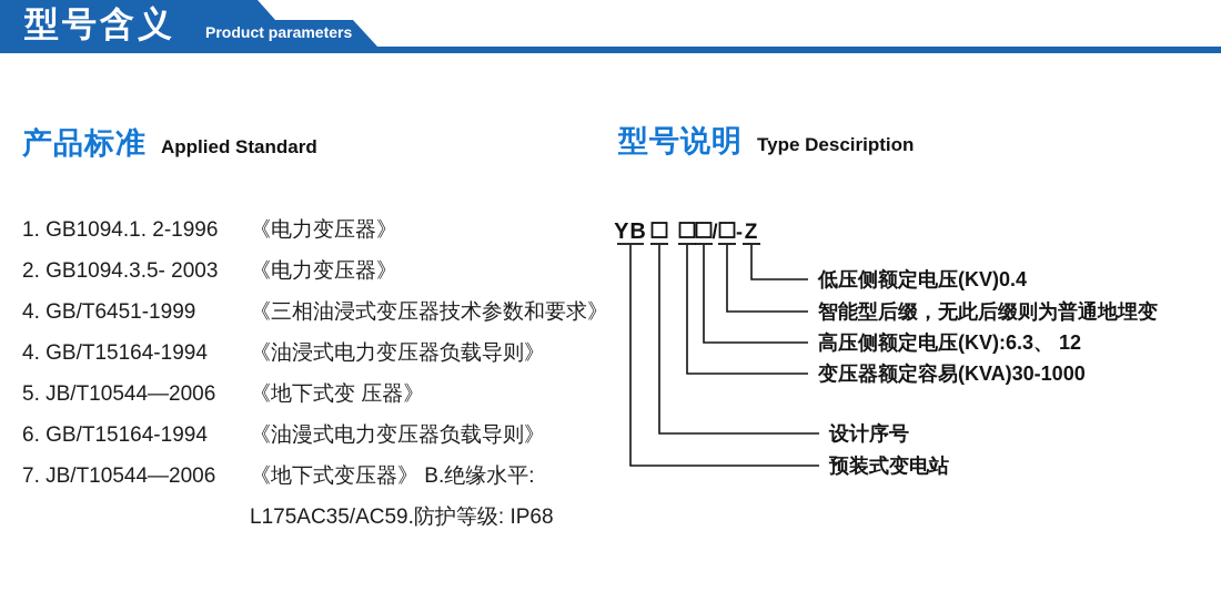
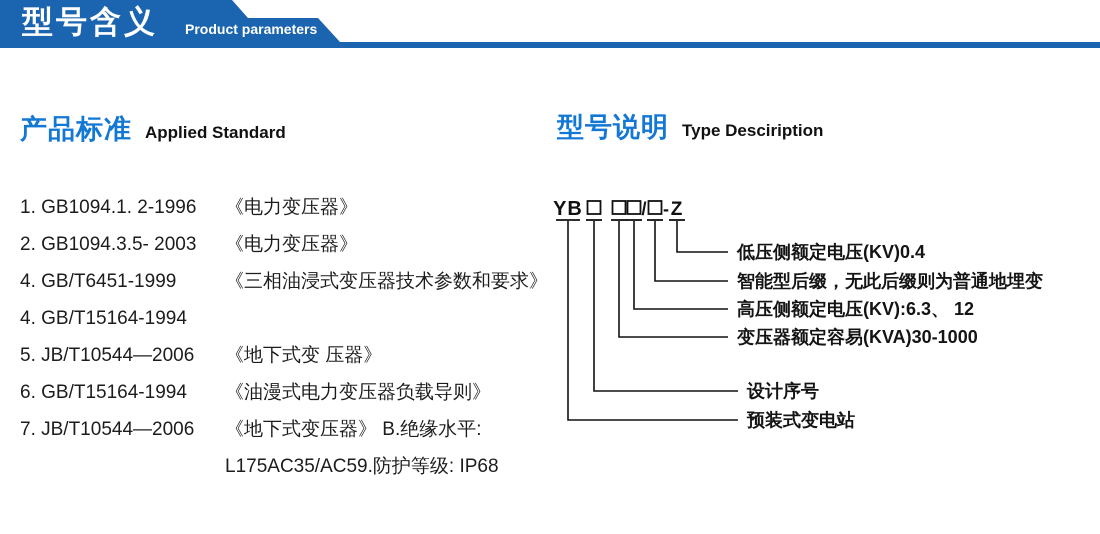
  型号含义
  Product parameters
  产品标准
  Applied Standard
  1. GB1094.1. 2-1996
  《电力变压器》
  2. GB1094.3.5- 2003
  《电力变压器》
  4. GB/T6451-1999
  《三相油浸式变压器技术参数和要求》
  4. GB/T15164-1994
- 《油浸式电力变压器负载导则》
  5. JB/T10544—2006
  《地下式变 压器》
  6. GB/T15164-1994
  《油漫式电力变压器负载导则》
  7. JB/T10544—2006
  《地下式变压器》 B.绝缘水平:
  L175AC35/AC59.防护等级: IP68
  型号说明
  Type Desciription
  YB
  预装式变电站
  设计序号
  变压器额定容易(KVA)30-1000
  高压侧额定电压(KV):6.3、 12
  /
  智能型后缀，无此后缀则为普通地埋变
  -
  Z
  低压侧额定电压(KV)0.4
